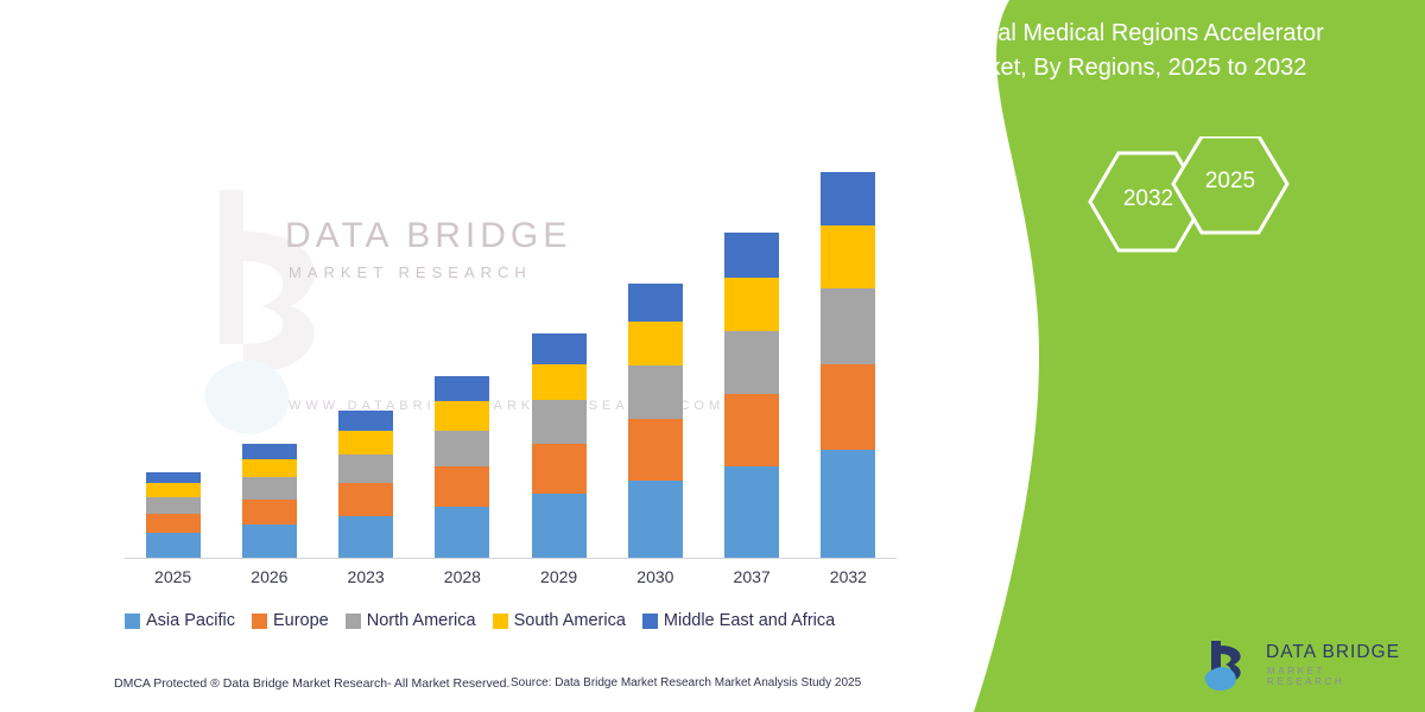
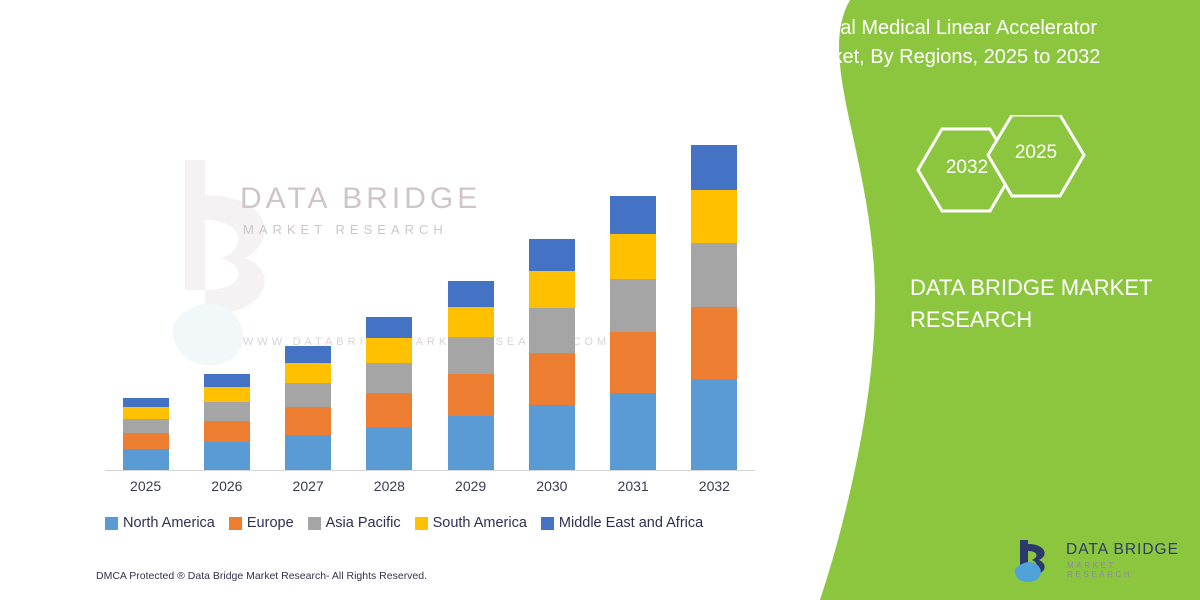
  DATA BRIDGE
  MARKET RESEARCH
  2025
  2026
- 2023
+ 2027
  2028
  2029
  2030
- 2037
+ 2031
  2032
- Asia Pacific
+ North America
  Europe
- North America
+ Asia Pacific
  South America
  Middle East and Africa
- DMCA Protected ® Data Bridge Market Research- All Market Reserved.
+ DMCA Protected ® Data Bridge Market Research- All Rights Reserved.
- Source: Data Bridge Market Research Market Analysis Study 2025
- Global Medical Regions Accelerator Market, By Regions, 2025 to 2032
+ Global Medical Linear Accelerator Market, By Regions, 2025 to 2032
  2032
  2025
+ DATA BRIDGE MARKET RESEARCH
  DATA BRIDGE
  MARKET RESEARCH
